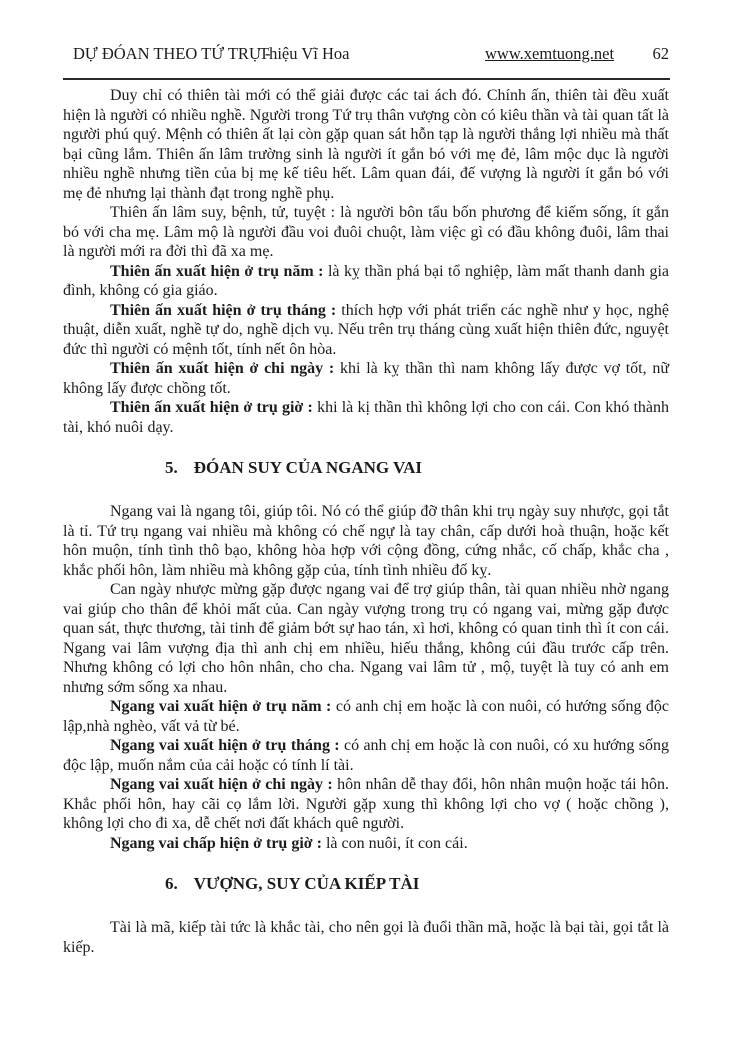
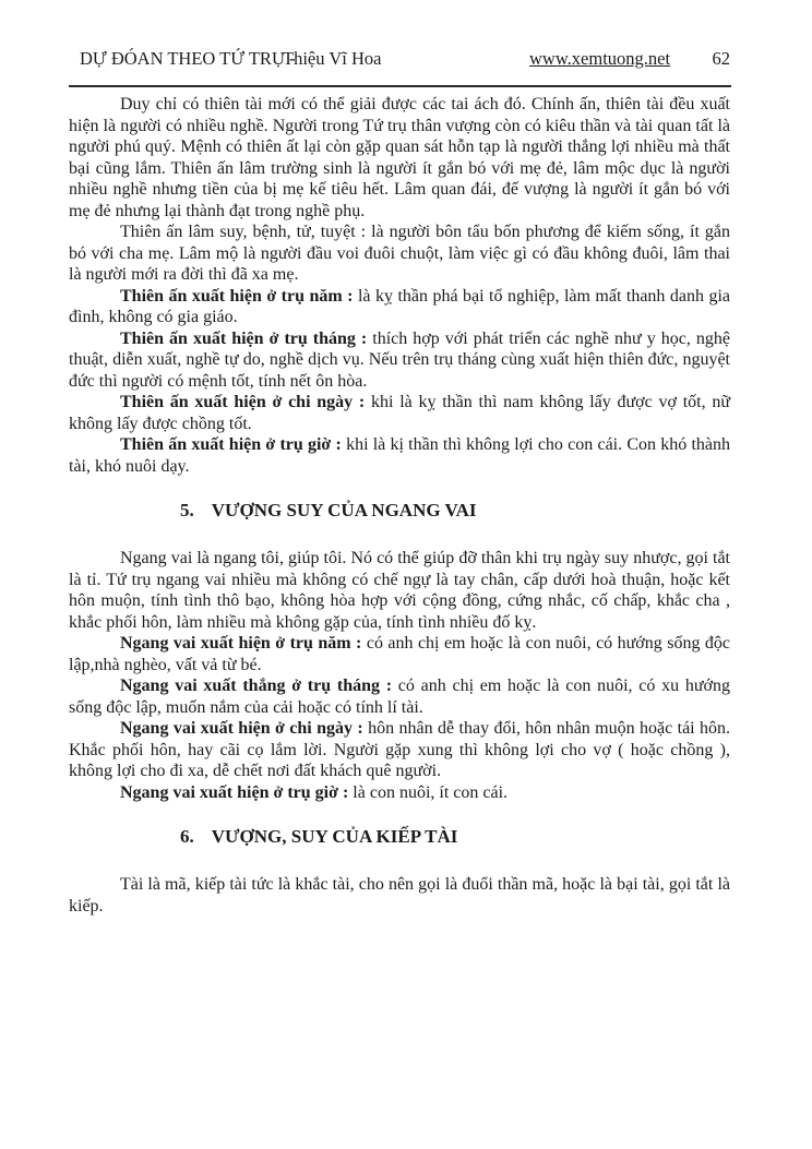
  DỰ ĐÓAN THEO TỨ TRỤ -
  Thiệu Vĩ Hoa
  www.xemtuong.net
  62
  Duy chỉ có thiên tài mới có thể giải được các tai ách đó. Chính ấn, thiên tài đều xuất hiện là người có nhiều nghề. Người trong Tứ trụ thân vượng còn có kiêu thần và tài quan tất là người phú quý. Mệnh có thiên ất lại còn gặp quan sát hỗn tạp là người thắng lợi nhiều mà thất bại cũng lắm. Thiên ấn lâm trường sinh là người ít gắn bó với mẹ đẻ, lâm mộc dục là người nhiều nghề nhưng tiền của bị mẹ kế tiêu hết. Lâm quan đái, đế vượng là người ít gắn bó với mẹ đẻ nhưng lại thành đạt trong nghề phụ.
  Thiên ấn lâm suy, bệnh, tử, tuyệt : là người bôn tẩu bốn phương để kiếm sống, ít gắn bó với cha mẹ. Lâm mộ là người đầu voi đuôi chuột, làm việc gì có đầu không đuôi, lâm thai là người mới ra đời thì đã xa mẹ.
  Thiên ấn xuất hiện ở trụ năm : là kỵ thần phá bại tổ nghiệp, làm mất thanh danh gia đình, không có gia giáo.
  Thiên ấn xuất hiện ở trụ tháng : thích hợp với phát triển các nghề như y học, nghệ thuật, diễn xuất, nghề tự do, nghề dịch vụ. Nếu trên trụ tháng cùng xuất hiện thiên đức, nguyệt đức thì người có mệnh tốt, tính nết ôn hòa.
  Thiên ấn xuất hiện ở chi ngày : khi là kỵ thần thì nam không lấy được vợ tốt, nữ không lấy được chồng tốt.
  Thiên ấn xuất hiện ở trụ giờ : khi là kị thần thì không lợi cho con cái. Con khó thành tài, khó nuôi dạy.
- 5. ĐÓAN SUY CỦA NGANG VAI
+ 5. VƯỢNG SUY CỦA NGANG VAI
  Ngang vai là ngang tôi, giúp tôi. Nó có thể giúp đỡ thân khi trụ ngày suy nhược, gọi tắt là tỉ. Tứ trụ ngang vai nhiều mà không có chế ngự là tay chân, cấp dưới hoà thuận, hoặc kết hôn muộn, tính tình thô bạo, không hòa hợp với cộng đồng, cứng nhắc, cố chấp, khắc cha , khắc phối hôn, làm nhiều mà không gặp của, tính tình nhiều đố kỵ.
- Can ngày nhược mừng gặp được ngang vai để trợ giúp thân, tài quan nhiều nhờ ngang vai giúp cho thân để khỏi mất của. Can ngày vượng trong trụ có ngang vai, mừng gặp được quan sát, thực thương, tài tinh để giảm bớt sự hao tán, xì hơi, không có quan tinh thì ít con cái. Ngang vai lâm vượng địa thì anh chị em nhiều, hiếu thắng, không cúi đầu trước cấp trên. Nhưng không có lợi cho hôn nhân, cho cha. Ngang vai lâm tử , mộ, tuyệt là tuy có anh em nhưng sớm sống xa nhau.
  Ngang vai xuất hiện ở trụ năm : có anh chị em hoặc là con nuôi, có hướng sống độc lập,nhà nghèo, vất vả từ bé.
- Ngang vai xuất hiện ở trụ tháng : có anh chị em hoặc là con nuôi, có xu hướng sống độc lập, muốn nắm của cải hoặc có tính lí tài.
+ Ngang vai xuất thắng ở trụ tháng : có anh chị em hoặc là con nuôi, có xu hướng sống độc lập, muốn nắm của cải hoặc có tính lí tài.
  Ngang vai xuất hiện ở chi ngày : hôn nhân dễ thay đổi, hôn nhân muộn hoặc tái hôn. Khắc phối hôn, hay cãi cọ lắm lời. Người gặp xung thì không lợi cho vợ ( hoặc chồng ), không lợi cho đi xa, dễ chết nơi đất khách quê người.
- Ngang vai chấp hiện ở trụ giờ : là con nuôi, ít con cái.
+ Ngang vai xuất hiện ở trụ giờ : là con nuôi, ít con cái.
  6. VƯỢNG, SUY CỦA KIẾP TÀI
  Tài là mã, kiếp tài tức là khắc tài, cho nên gọi là đuổi thần mã, hoặc là bại tài, gọi tắt là kiếp.
